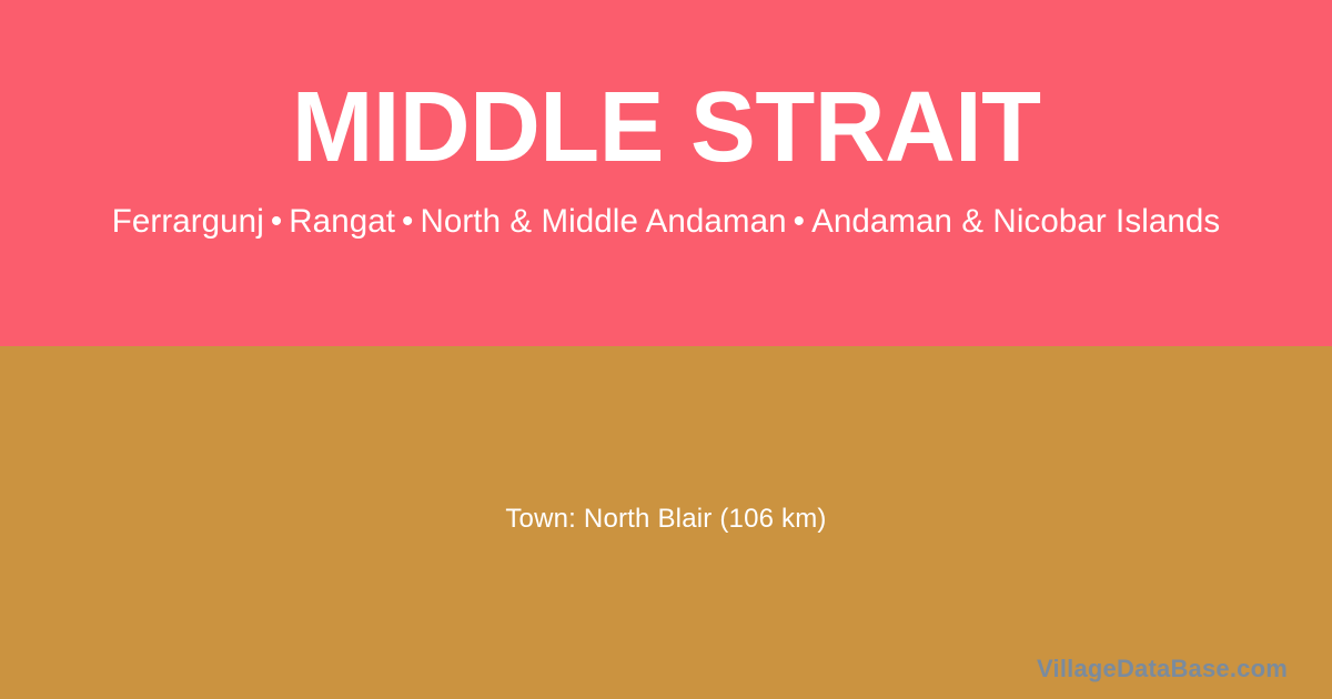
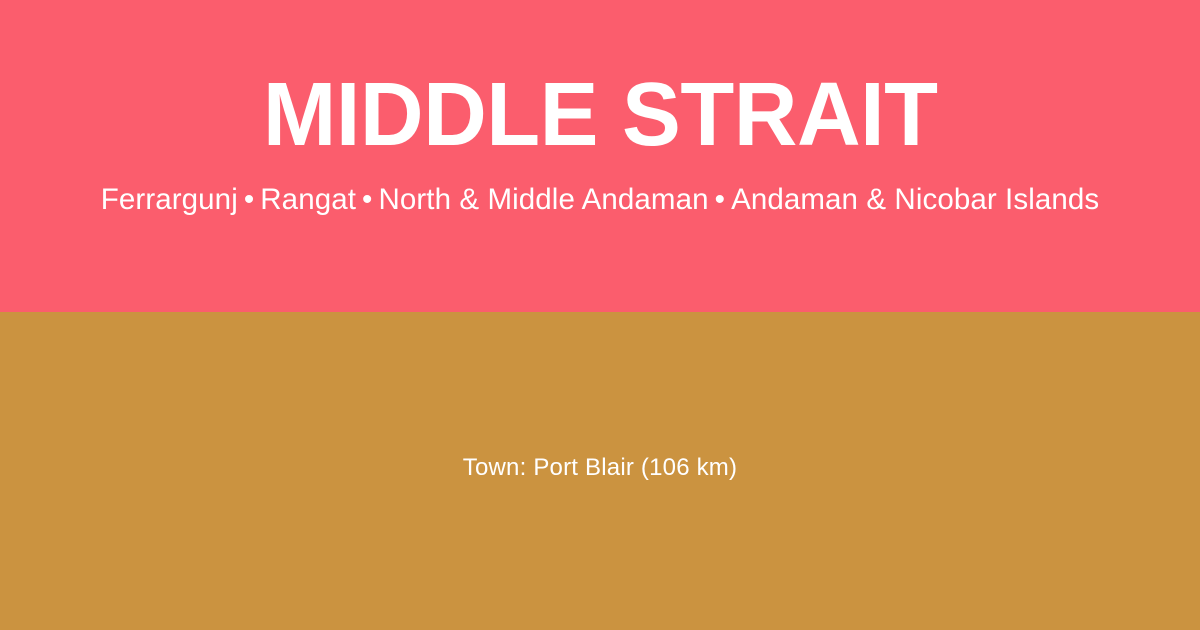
  MIDDLE STRAIT
  Ferrargunj • Rangat • North & Middle Andaman • Andaman & Nicobar Islands
- Town: North Blair (106 km)
+ Town: Port Blair (106 km)
- VillageDataBase.com
